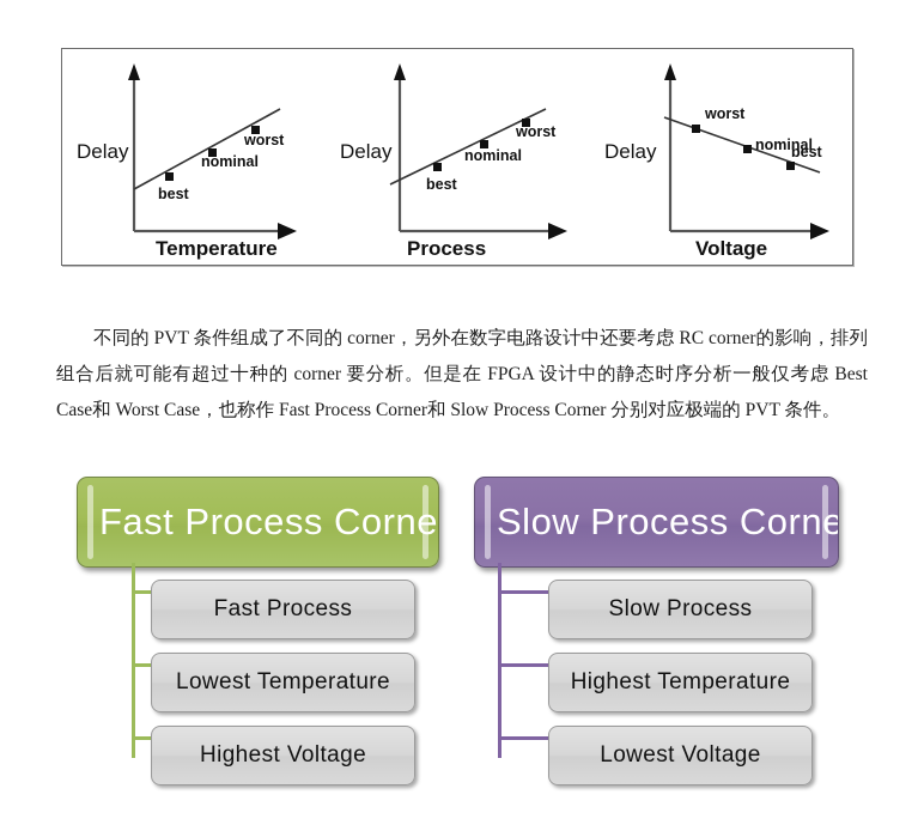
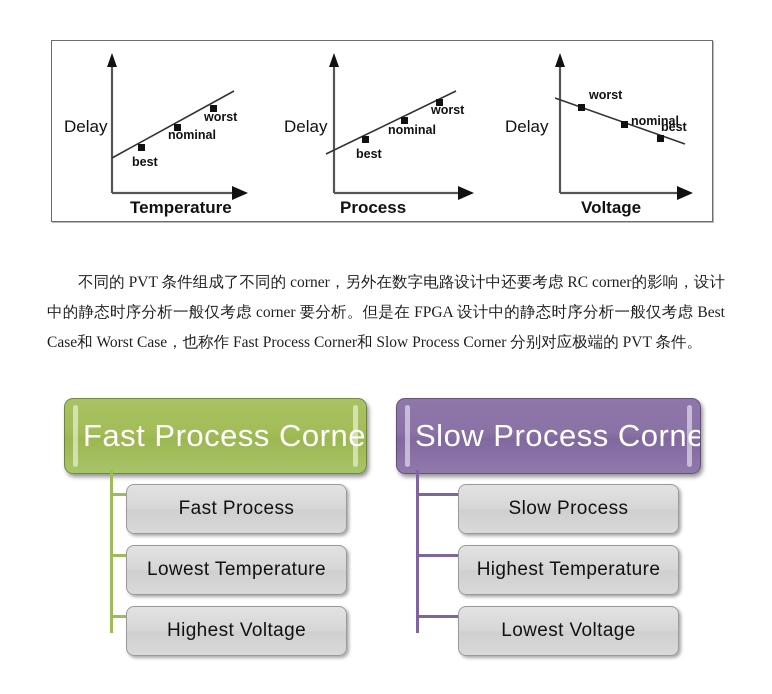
  Delay
  best
  nominal
  worst
  Temperature
  Delay
  best
  nominal
  worst
  Process
  Delay
  worst
  nominal
  best
  Voltage
- 不同的 PVT 条件组成了不同的 corner，另外在数字电路设计中还要考虑 RC corner的影响，排列组合后就可能有超过十种的 corner 要分析。但是在 FPGA 设计中的静态时序分析一般仅考虑 Best Case和 Worst Case，也称作 Fast Process Corner和 Slow Process Corner 分别对应极端的 PVT 条件。
+ 不同的 PVT 条件组成了不同的 corner，另外在数字电路设计中还要考虑 RC corner的影响，设计中的静态时序分析一般仅考虑 corner 要分析。但是在 FPGA 设计中的静态时序分析一般仅考虑 Best Case和 Worst Case，也称作 Fast Process Corner和 Slow Process Corner 分别对应极端的 PVT 条件。
  Fast Process Corne
  Fast Process
  Lowest Temperature
  Highest Voltage
  Slow Process Corne
  Slow Process
  Highest Temperature
  Lowest Voltage
